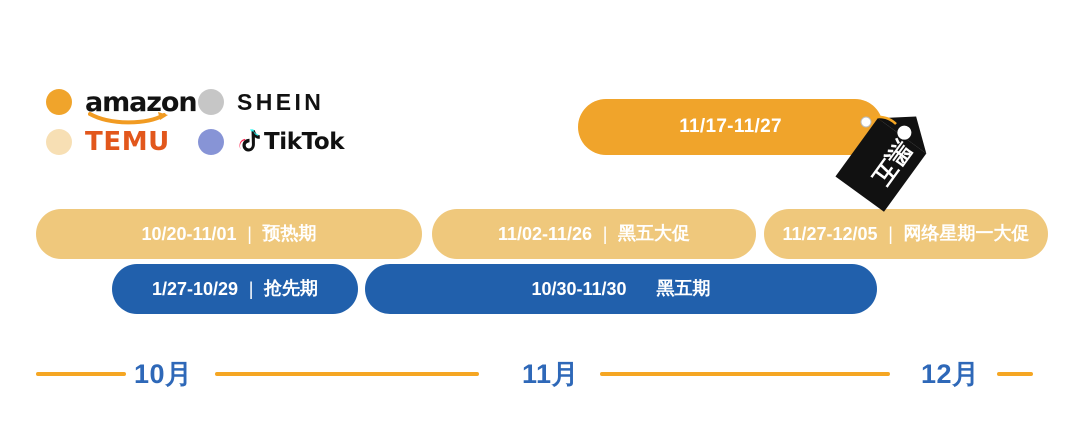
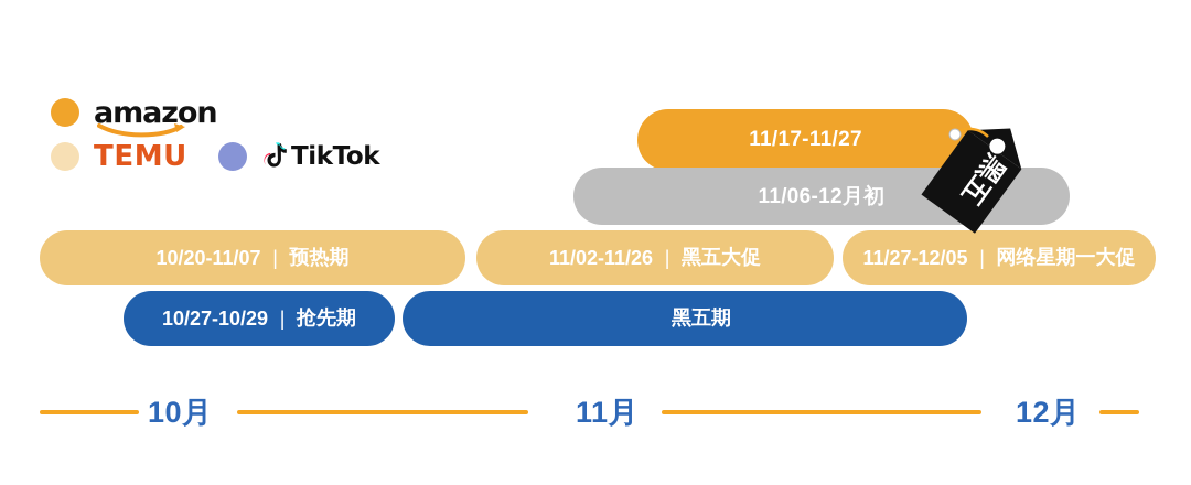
  amazon
- SHEIN
  TEMU
  TikTok
  11/17-11/27
+ 11/06-12月初
- 10/20-11/01
+ 10/20-11/07
  |
  预热期
  11/02-11/26
  |
  黑五大促
  11/27-12/05
  |
  网络星期一大促
- 1/27-10/29
+ 10/27-10/29
  |
  抢先期
- 10/30-11/30
  黑五期
  10月
  11月
  12月
